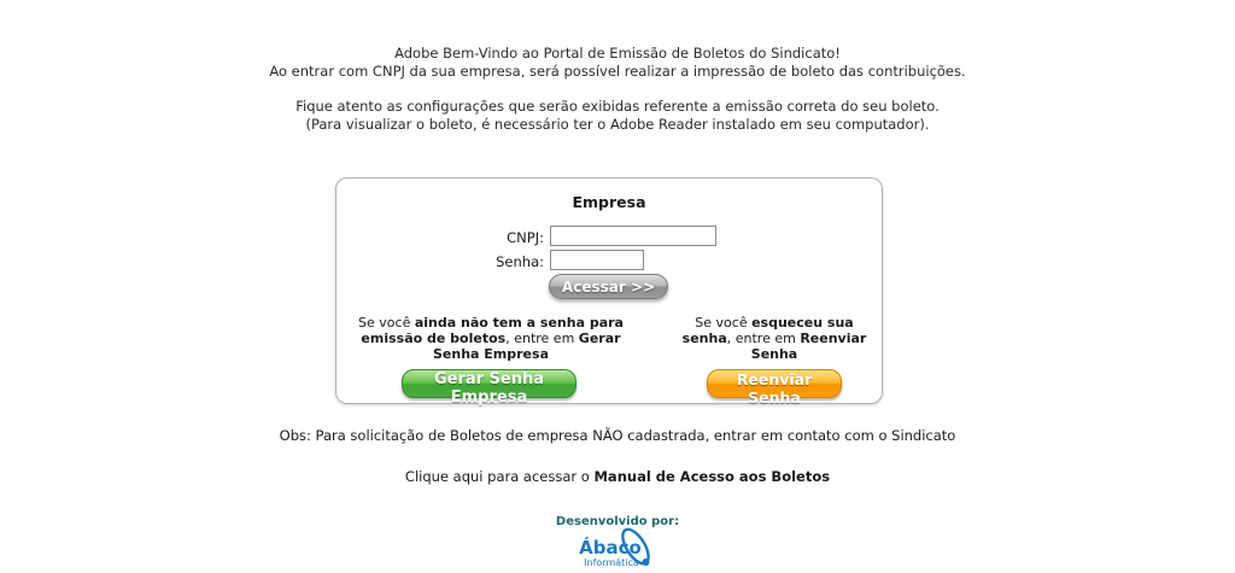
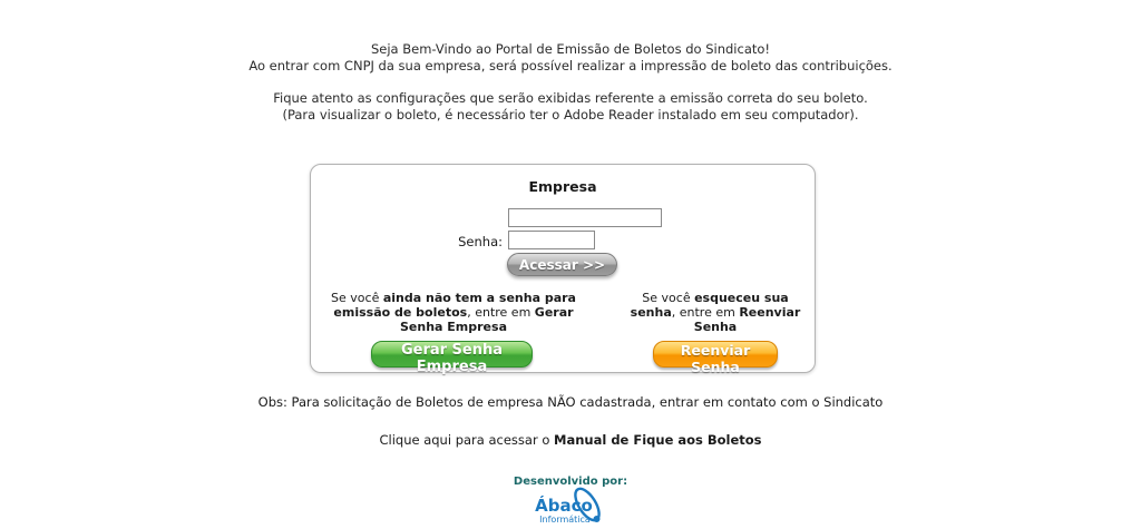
- Adobe Bem-Vindo ao Portal de Emissão de Boletos do Sindicato!
+ Seja Bem-Vindo ao Portal de Emissão de Boletos do Sindicato!
  Ao entrar com CNPJ da sua empresa, será possível realizar a impressão de boleto das contribuições.
  Fique atento as configurações que serão exibidas referente a emissão correta do seu boleto.
  (Para visualizar o boleto, é necessário ter o Adobe Reader instalado em seu computador).
  Empresa
- CNPJ:
  Senha:
  Acessar >>
  Se você ainda não tem a senha para emissão de boletos, entre em Gerar Senha Empresa
  Se você esqueceu sua senha, entre em Reenviar Senha
  Gerar Senha Empresa
  Reenviar Senha
  Obs: Para solicitação de Boletos de empresa NÃO cadastrada, entrar em contato com o Sindicato
- Clique aqui para acessar o Manual de Acesso aos Boletos
+ Clique aqui para acessar o Manual de Fique aos Boletos
  Desenvolvido por:
  Ábaco
  Informática
